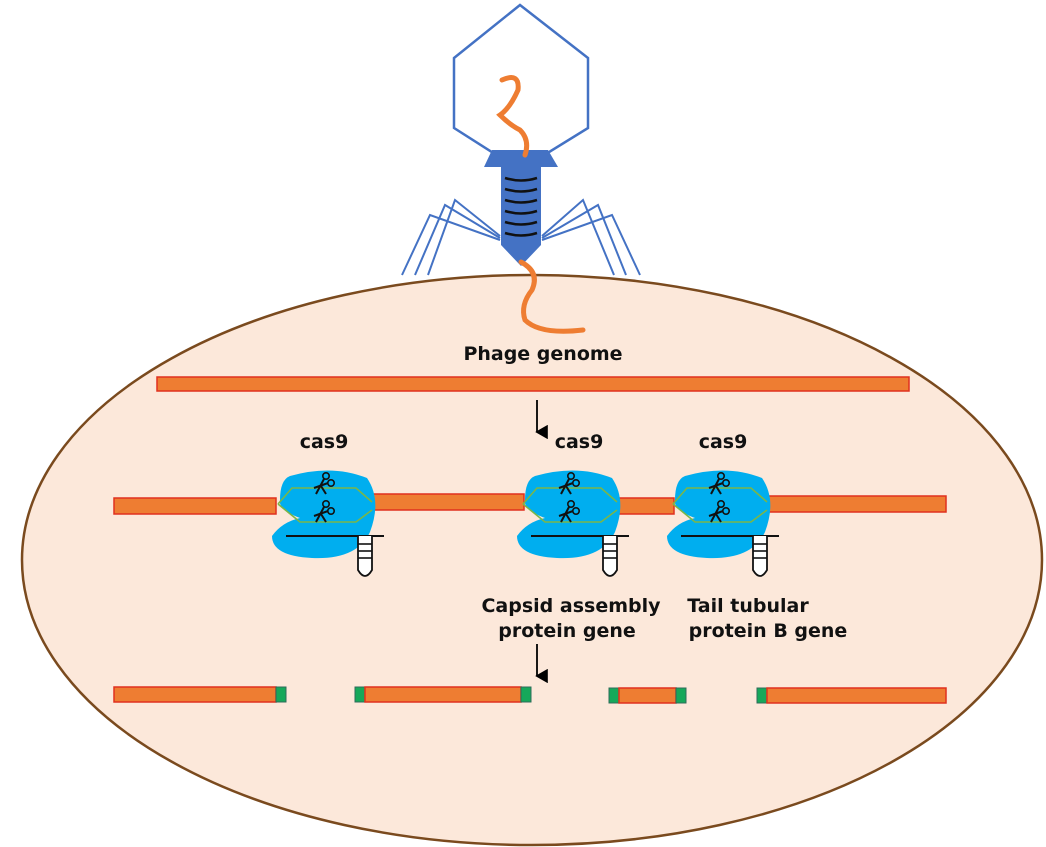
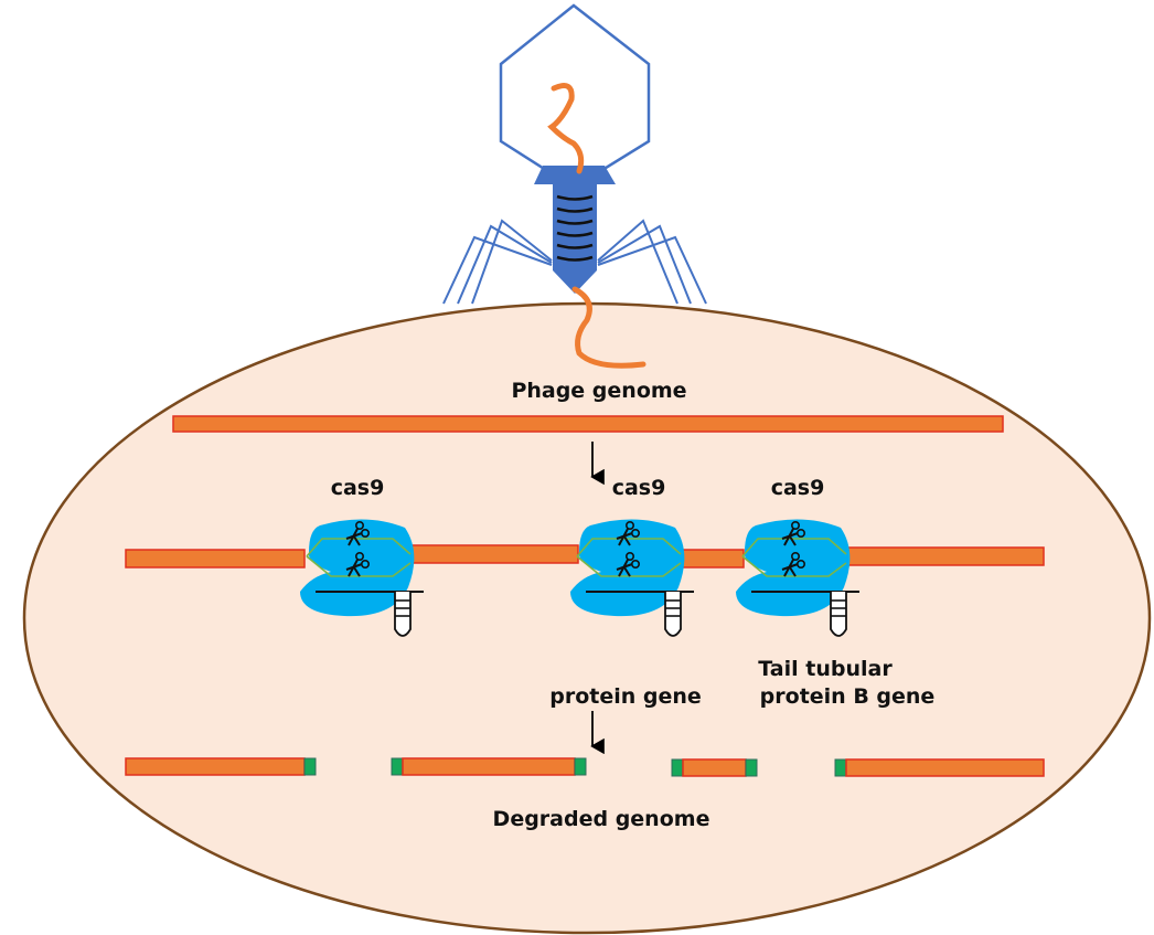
  Phage genome
  cas9
  cas9
  cas9
- Capsid assembly
  protein gene
  Tail tubular
  protein B gene
+ Degraded genome
